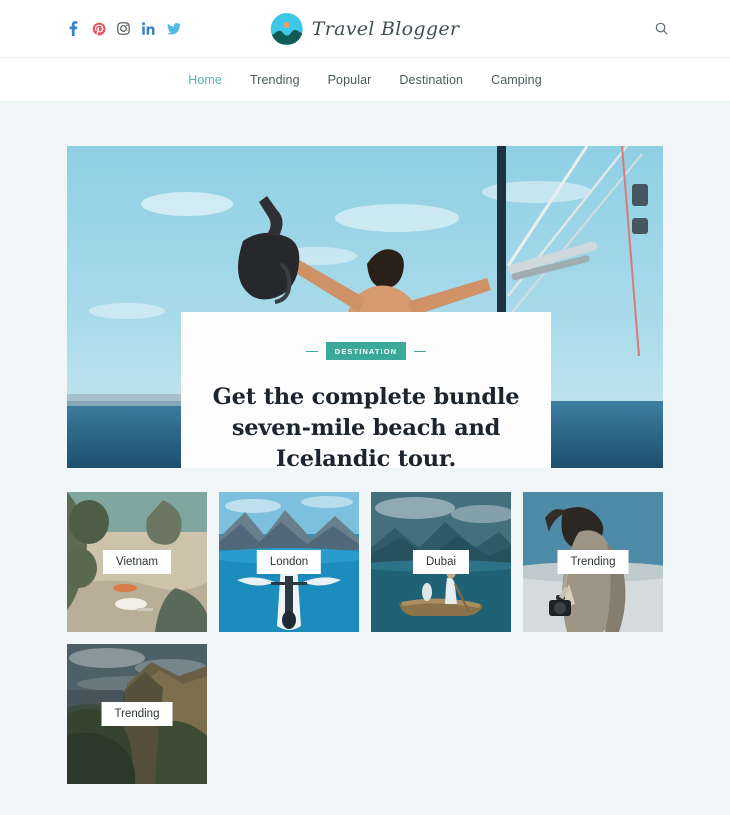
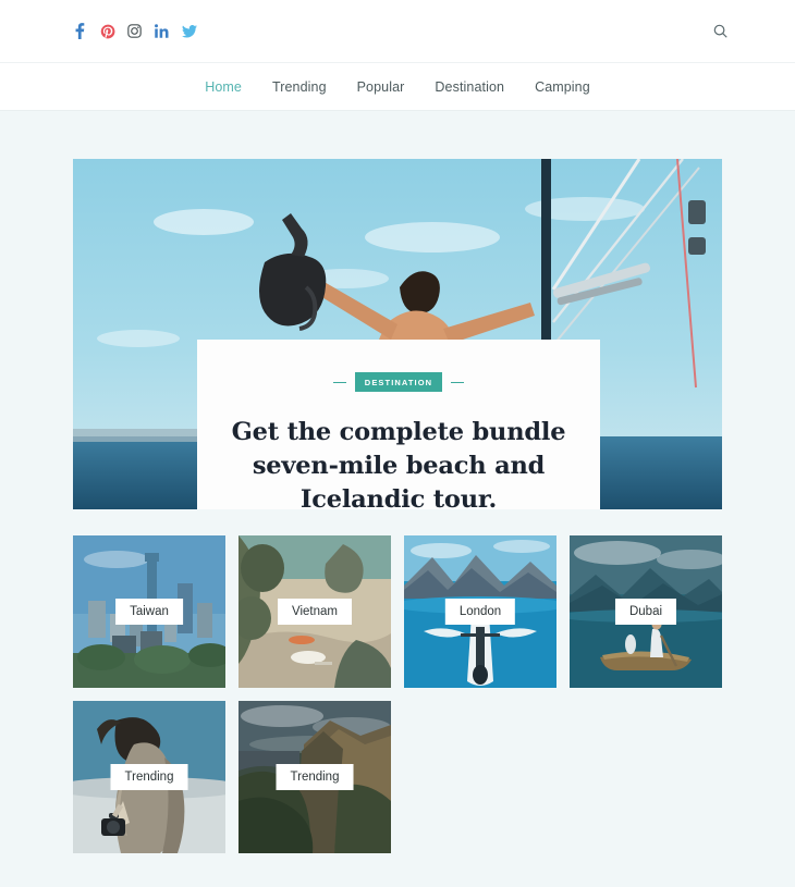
- Travel Blogger
  Home
  Trending
  Popular
  Destination
  Camping
  DESTINATION
  Get the complete bundle seven-mile beach and Icelandic tour.
+ Taiwan
  Vietnam
  London
  Dubai
  Trending
  Trending
